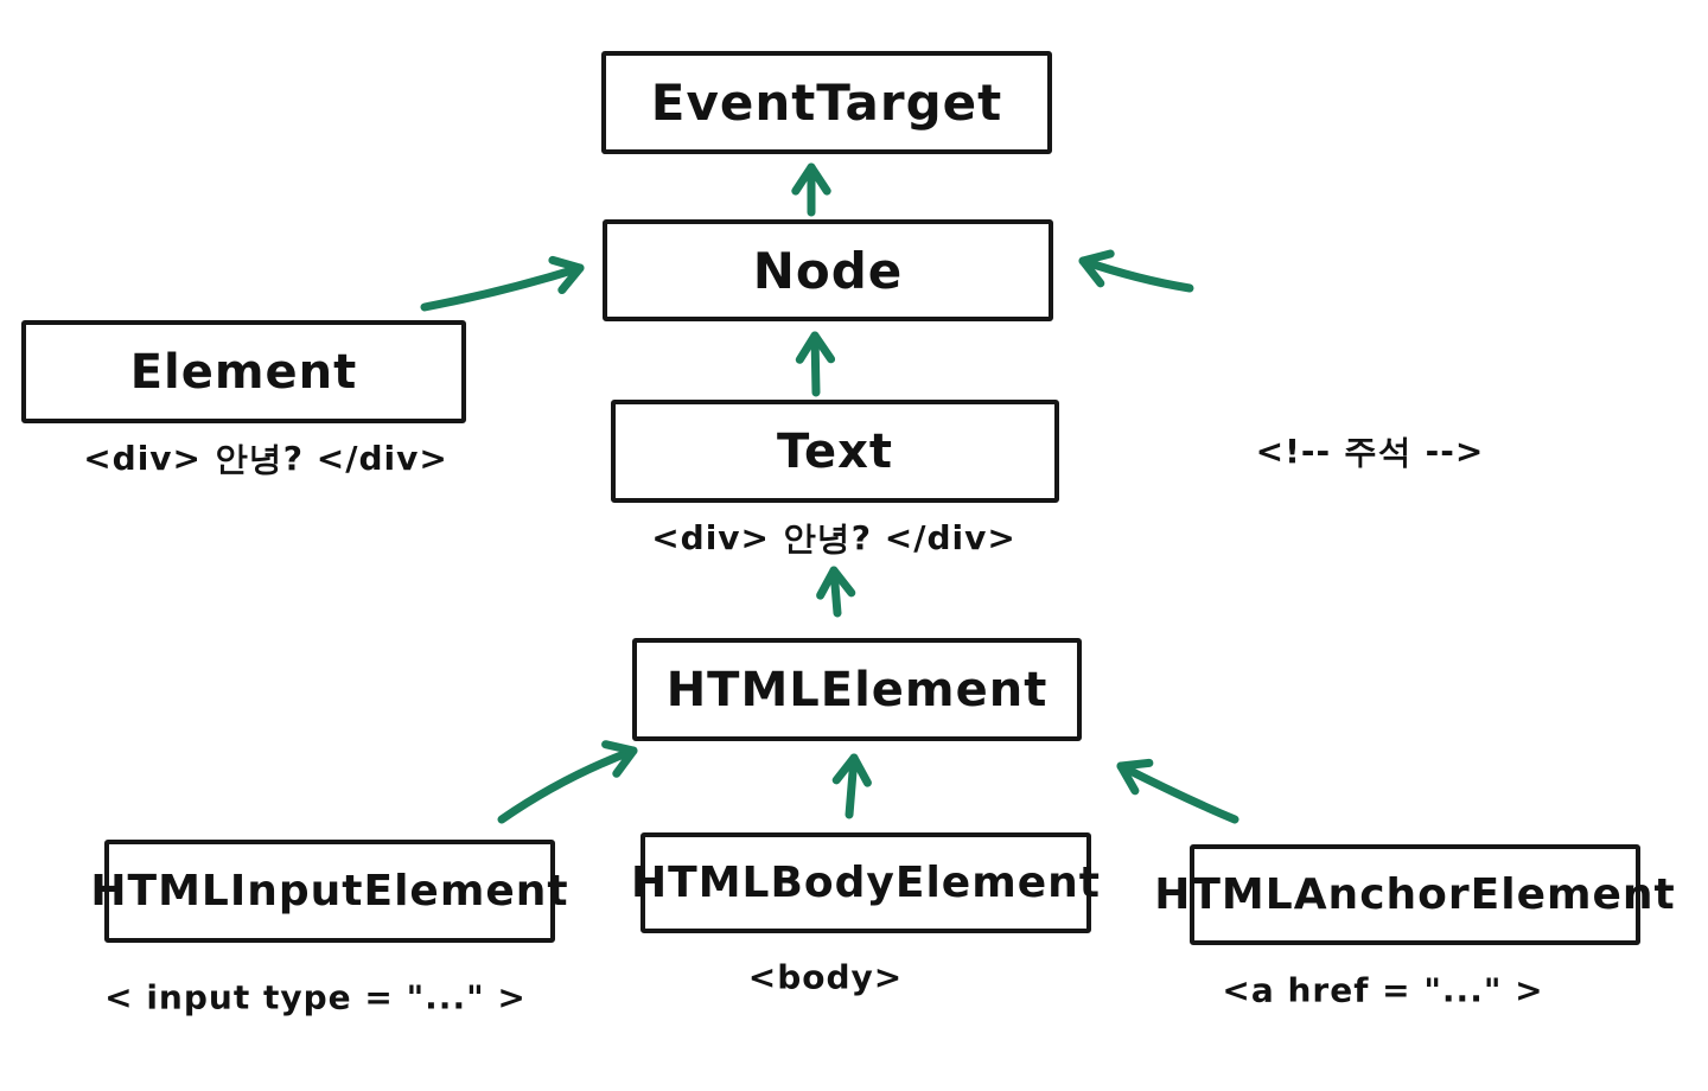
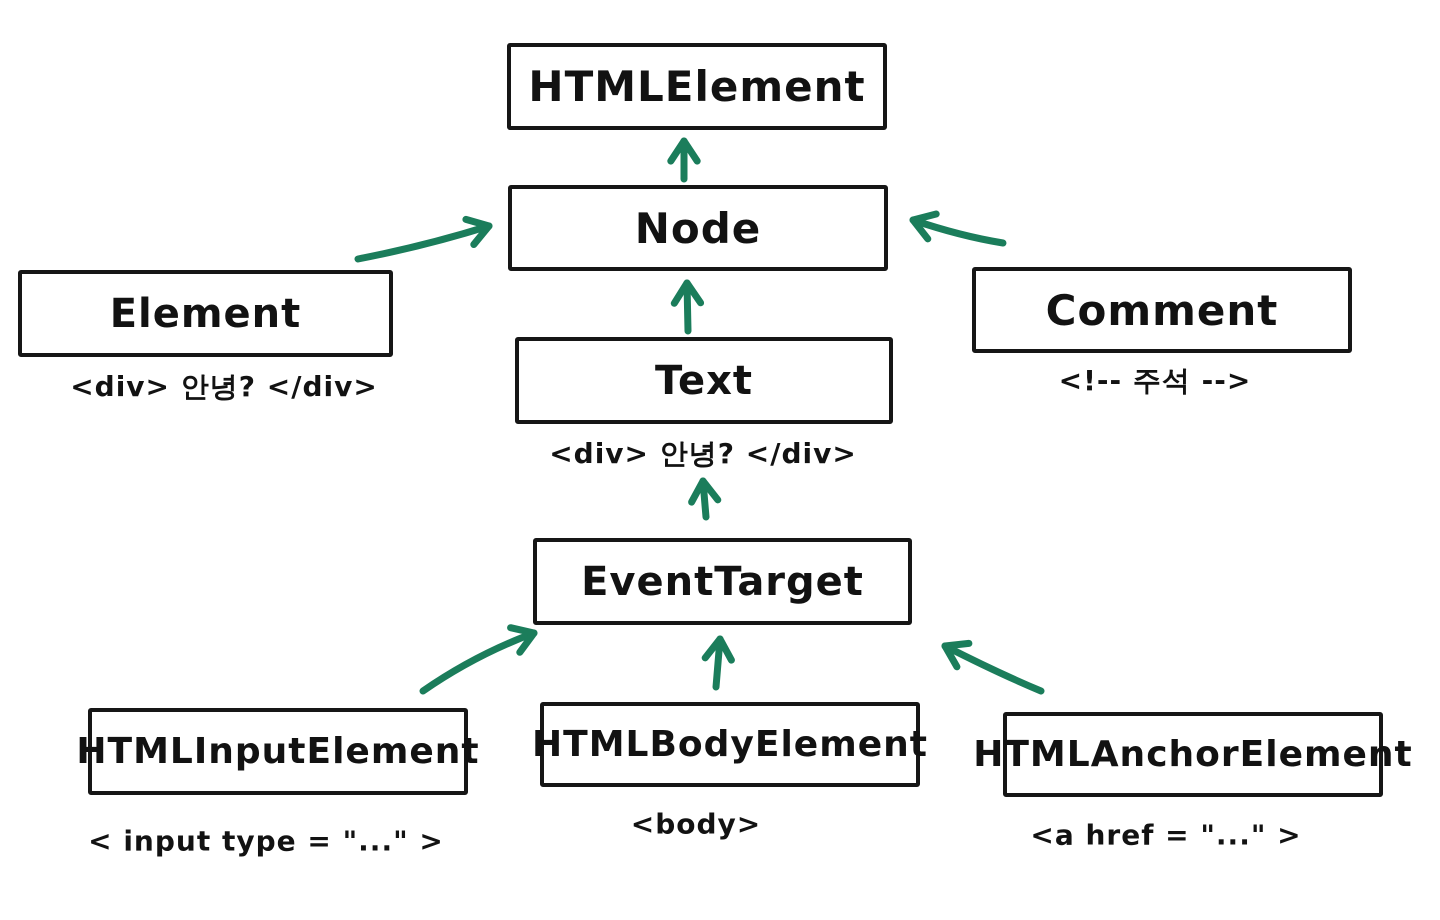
- EventTarget
+ HTMLElement
  Node
  Element
  <div> 안녕? </div>
+ Comment
  <!-- 주석 -->
  Text
  <div> 안녕? </div>
- HTMLElement
+ EventTarget
  HTMLInputElement
  < input type = "..." >
  HTMLBodyElement
  <body>
  HTMLAnchorElement
  <a href = "..." >
